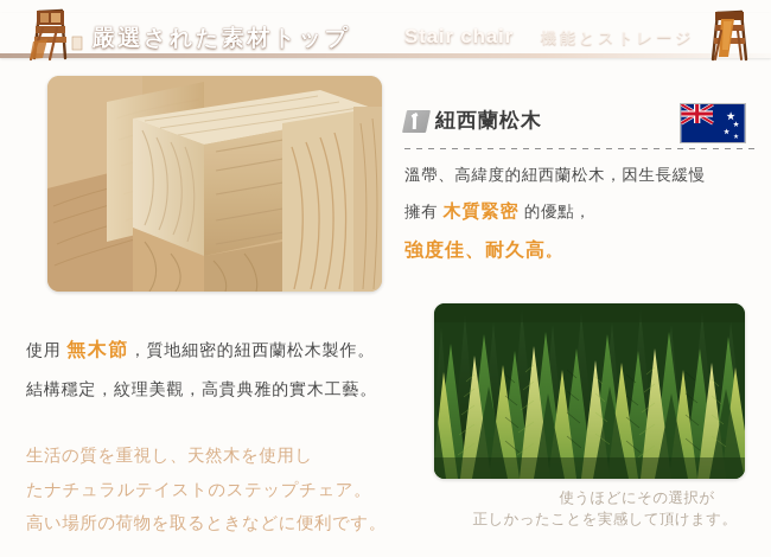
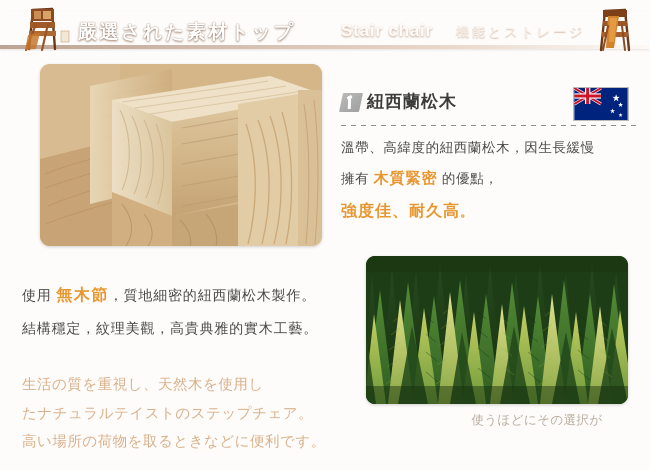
  嚴選された素材トップ
  Stair chair
  機能とストレージ
  紐西蘭松木
  溫帶、高緯度的紐西蘭松木，因生長緩慢
  擁有 木質緊密 的優點，
  強度佳、耐久高。
  使用 無木節，質地細密的紐西蘭松木製作。
  結構穩定，紋理美觀，高貴典雅的實木工藝。
  生活の質を重視し、天然木を使用し
  たナチュラルテイストのステップチェア。
  高い場所の荷物を取るときなどに便利です。
  使うほどにその選択が
- 正しかったことを実感して頂けます。
